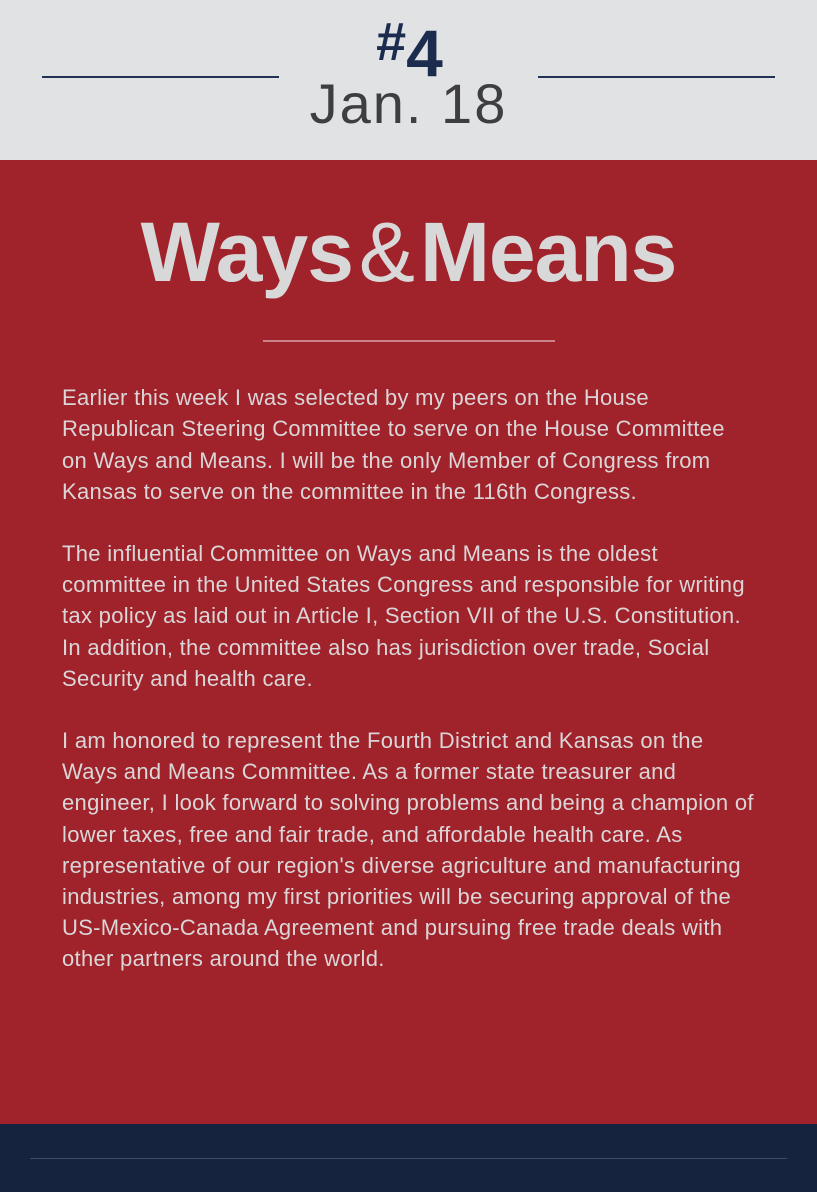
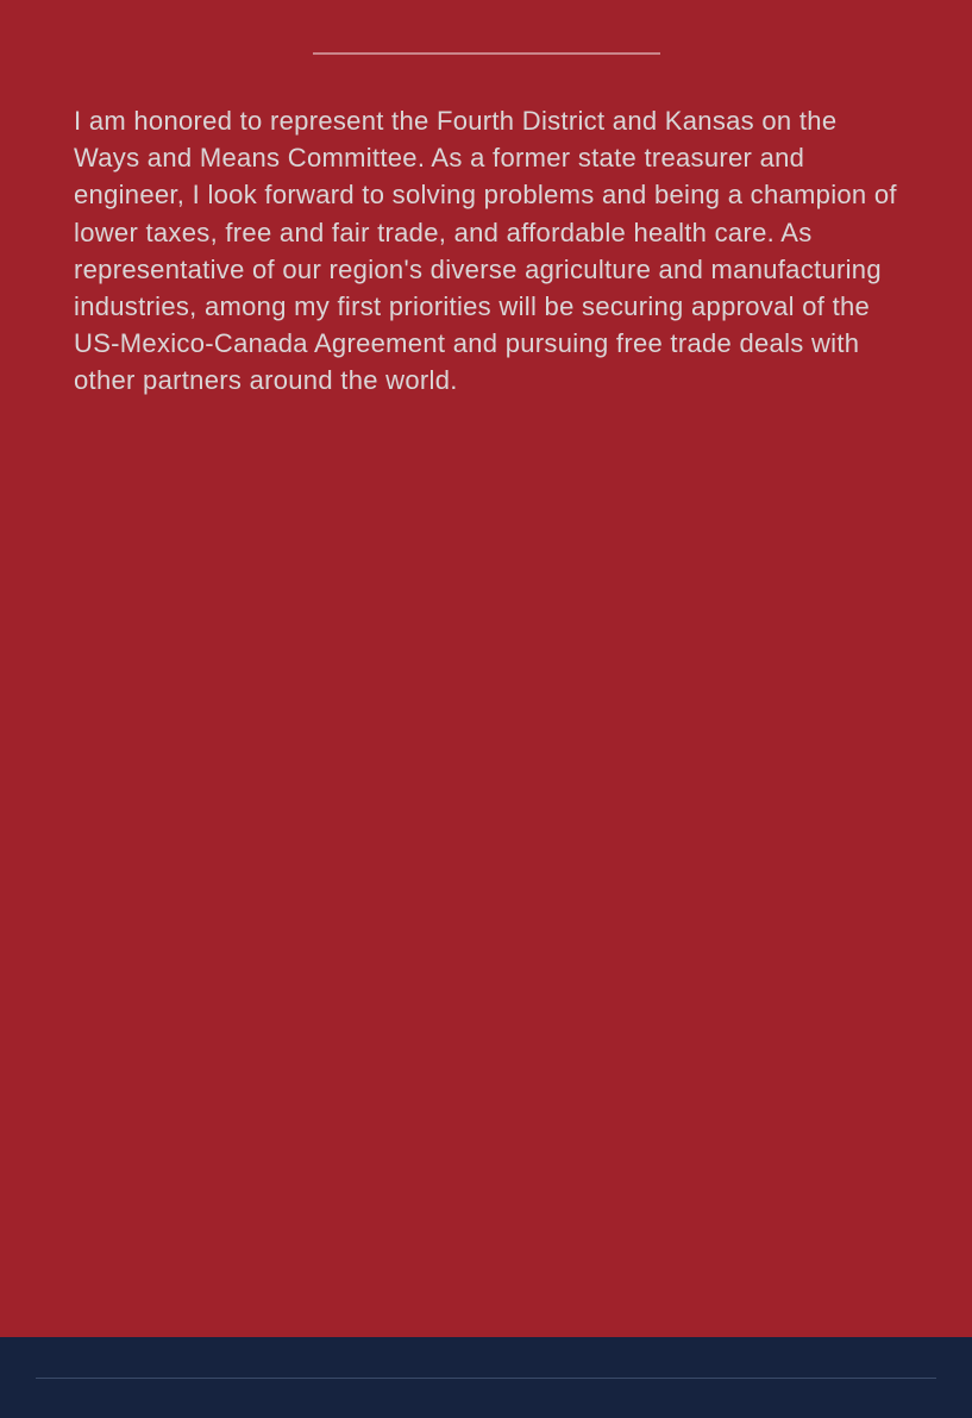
- #4
- Jan. 18
- Ways&Means
- Earlier this week I was selected by my peers on the House Republican Steering Committee to serve on the House Committee on Ways and Means. I will be the only Member of Congress from Kansas to serve on the committee in the 116th Congress.
- The influential Committee on Ways and Means is the oldest committee in the United States Congress and responsible for writing tax policy as laid out in Article I, Section VII of the U.S. Constitution. In addition, the committee also has jurisdiction over trade, Social Security and health care.
  I am honored to represent the Fourth District and Kansas on the Ways and Means Committee. As a former state treasurer and engineer, I look forward to solving problems and being a champion of lower taxes, free and fair trade, and affordable health care. As representative of our region's diverse agriculture and manufacturing industries, among my first priorities will be securing approval of the US-Mexico-Canada Agreement and pursuing free trade deals with other partners around the world.
